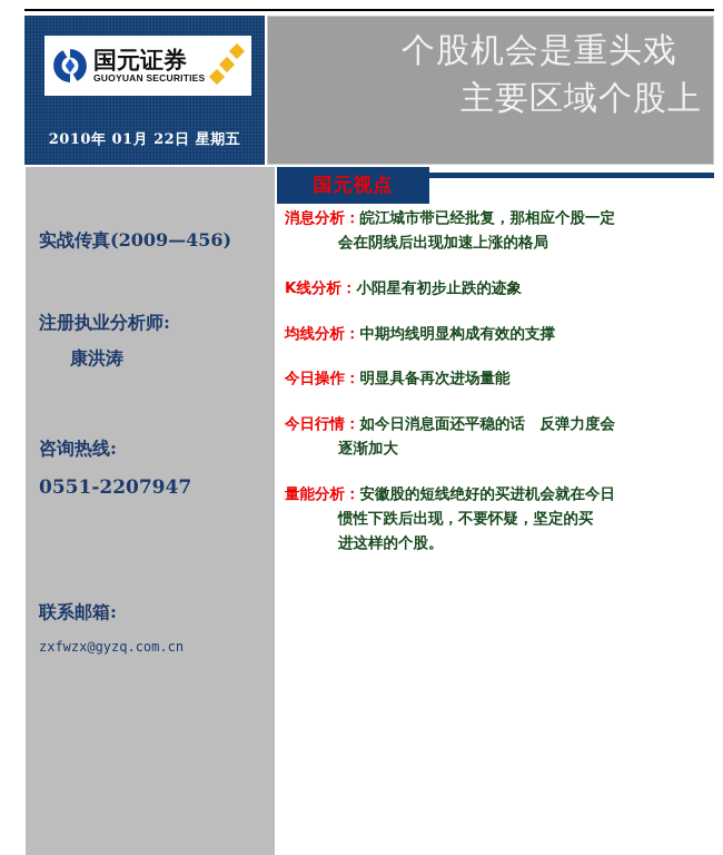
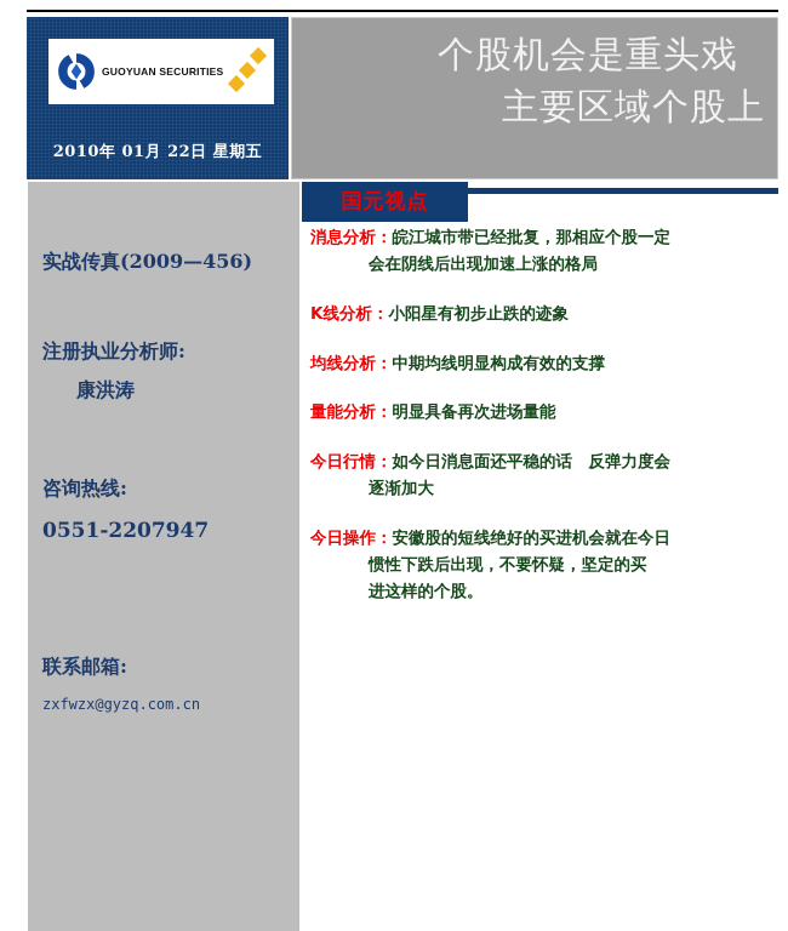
- 国元证券
  GUOYUAN SECURITIES
  2010年 01月 22日 星期五
  个股机会是重头戏
  主要区域个股上
  实战传真(2009—456)
  注册执业分析师:
  康洪涛
  咨询热线:
  0551-2207947
  联系邮箱:
  zxfwzx@gyzq.com.cn
  国元视点
  消息分析：皖江城市带已经批复，那相应个股一定
  会在阴线后出现加速上涨的格局
  K线分析：小阳星有初步止跌的迹象
  均线分析：中期均线明显构成有效的支撑
- 今日操作：明显具备再次进场量能
+ 量能分析：明显具备再次进场量能
  今日行情：如今日消息面还平稳的话 反弹力度会
  逐渐加大
- 量能分析：安徽股的短线绝好的买进机会就在今日
+ 今日操作：安徽股的短线绝好的买进机会就在今日
  惯性下跌后出现，不要怀疑，坚定的买
  进这样的个股。
